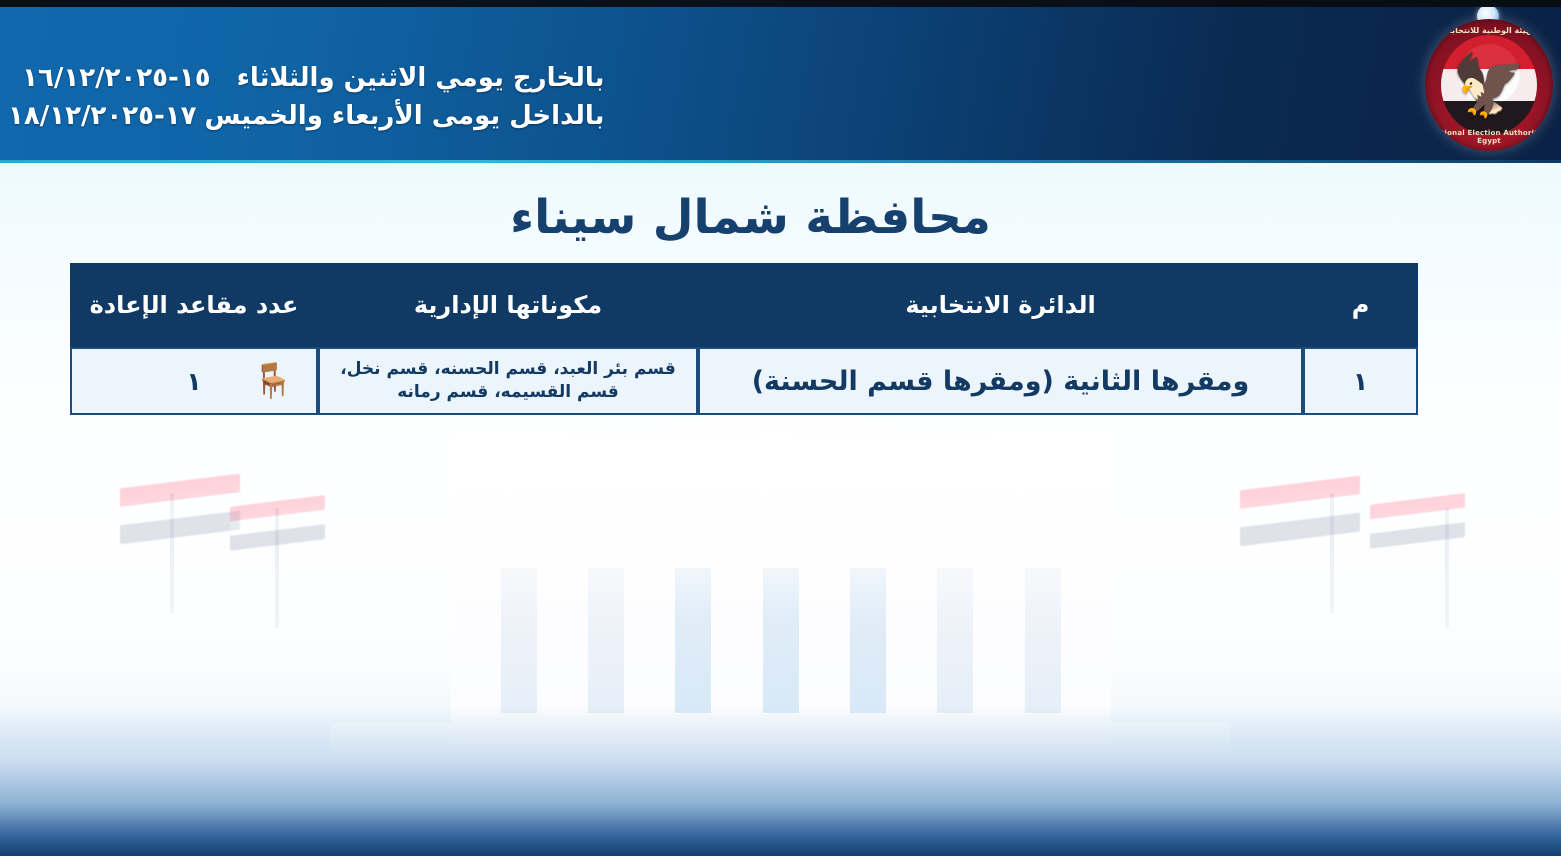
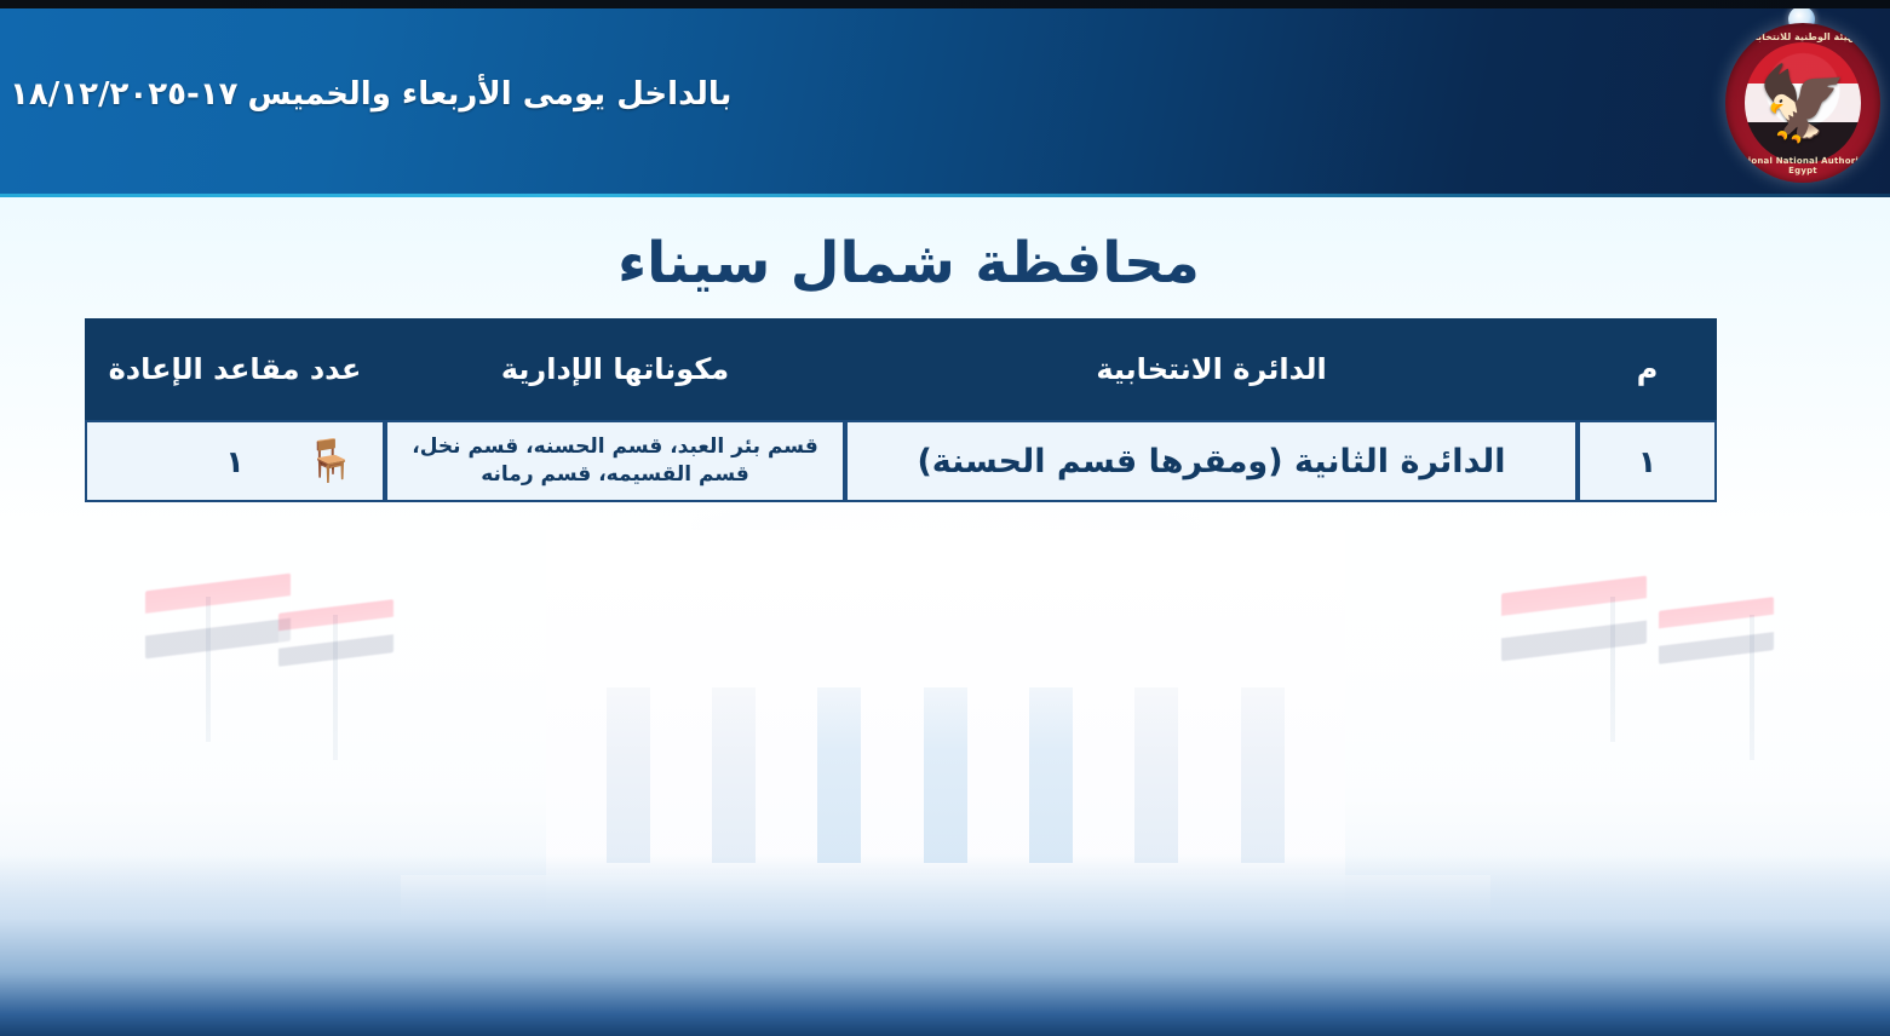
- بالخارج يومي الاثنين والثلاثاء١٥-١٦/١٢/٢٠٢٥
  بالداخل يومى الأربعاء والخميس١٧-١٨/١٢/٢٠٢٥
  🦅
  لهيئة الوطنية للانتخابات
- National Election Authority · Egypt
+ National National Authority · Egypt
  محافظة شمال سيناء
  م	الدائرة الانتخابية	مكوناتها الإدارية	عدد مقاعد الإعادة
- ١	ومقرها الثانية (ومقرها قسم الحسنة)	قسم بئر العبد، قسم الحسنه، قسم نخل، قسم القسيمه، قسم رمانه	🪑 ١
+ ١	الدائرة الثانية (ومقرها قسم الحسنة)	قسم بئر العبد، قسم الحسنه، قسم نخل، قسم القسيمه، قسم رمانه	🪑 ١
